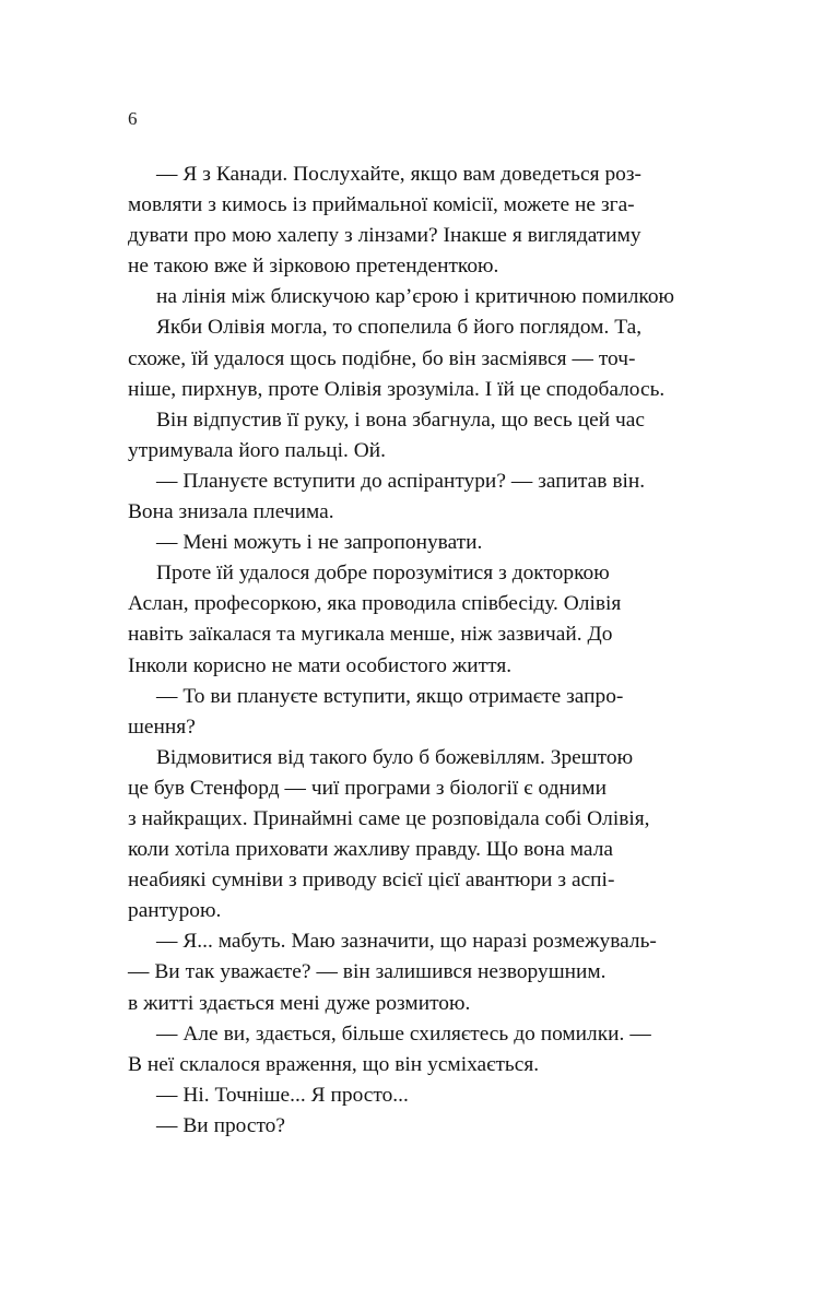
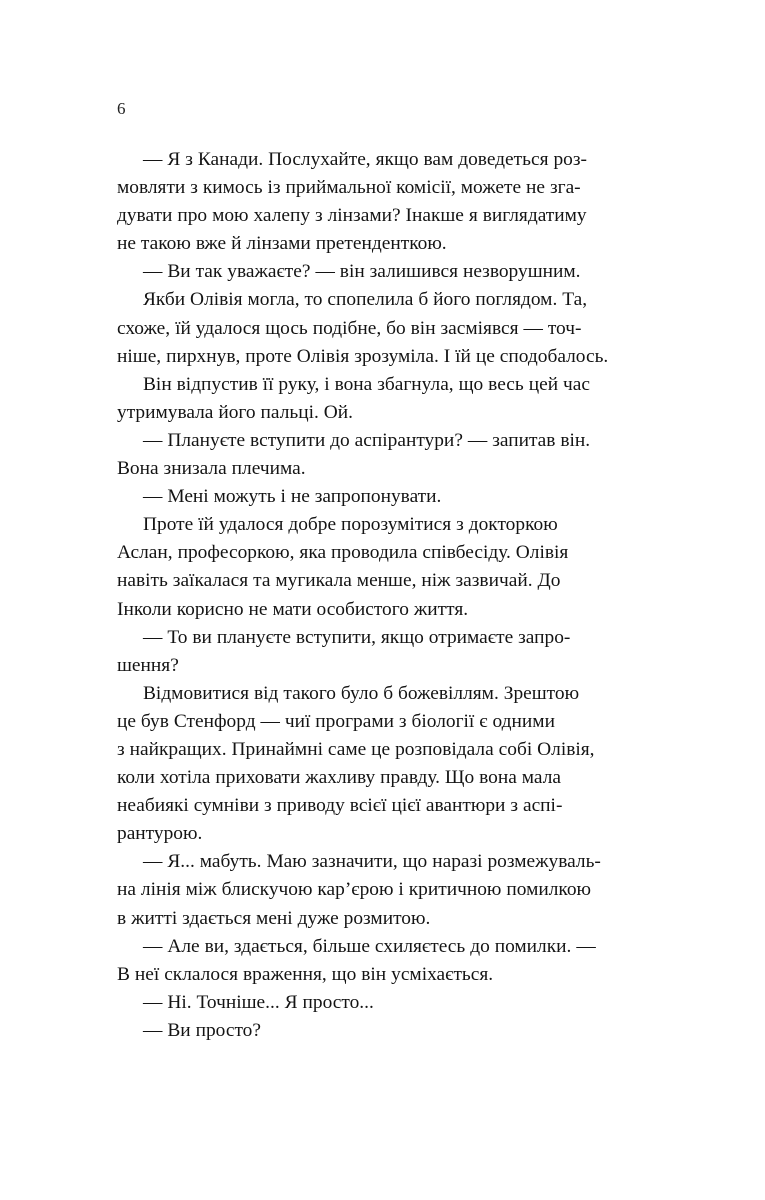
  6
  — Я з Канади. Послухайте, якщо вам доведеться роз-
  мовляти з кимось із приймальної комісії, можете не зга-
  дувати про мою халепу з лінзами? Інакше я виглядатиму
- не такою вже й зірковою претенденткою.
+ не такою вже й лінзами претенденткою.
- на лінія між блискучою кар’єрою і критичною помилкою
+ — Ви так уважаєте? — він залишився незворушним.
  Якби Олівія могла, то спопелила б його поглядом. Та,
  схоже, їй удалося щось подібне, бо він засміявся — точ-
  ніше, пирхнув, проте Олівія зрозуміла. І їй це сподобалось.
  Він відпустив її руку, і вона збагнула, що весь цей час
  утримувала його пальці. Ой.
  — Плануєте вступити до аспірантури? — запитав він.
  Вона знизала плечима.
  — Мені можуть і не запропонувати.
  Проте їй удалося добре порозумітися з докторкою
  Аслан, професоркою, яка проводила співбесіду. Олівія
  навіть заїкалася та мугикала менше, ніж зазвичай. До
  Інколи корисно не мати особистого життя.
  — То ви плануєте вступити, якщо отримаєте запро-
  шення?
  Відмовитися від такого було б божевіллям. Зрештою
  це був Стенфорд — чиї програми з біології є одними
  з найкращих. Принаймні саме це розповідала собі Олівія,
  коли хотіла приховати жахливу правду. Що вона мала
  неабиякі сумніви з приводу всієї цієї авантюри з аспі-
  рантурою.
  — Я... мабуть. Маю зазначити, що наразі розмежуваль-
- — Ви так уважаєте? — він залишився незворушним.
+ на лінія між блискучою кар’єрою і критичною помилкою
  в житті здається мені дуже розмитою.
  — Але ви, здається, більше схиляєтесь до помилки. —
  В неї склалося враження, що він усміхається.
  — Ні. Точніше... Я просто...
  — Ви просто?
